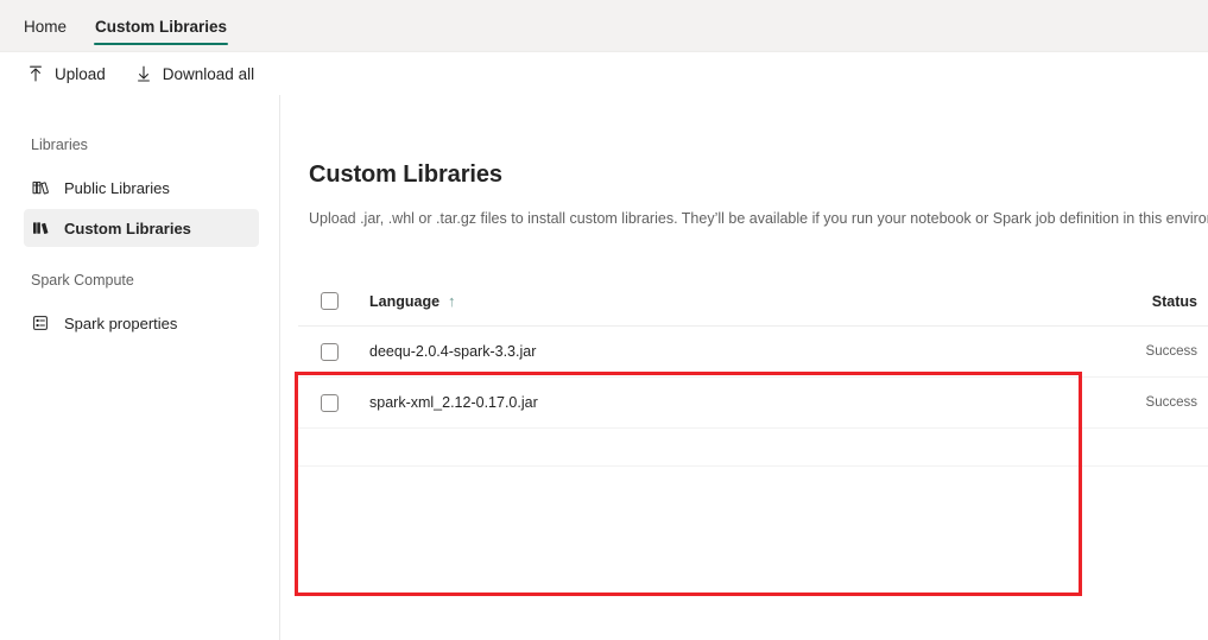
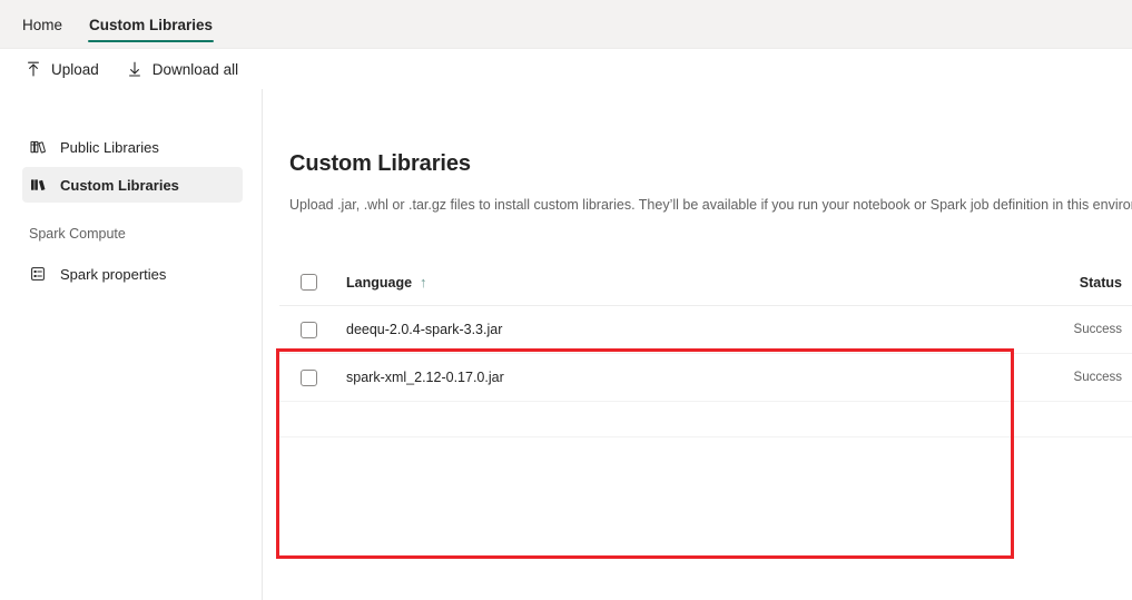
  Home
  Custom Libraries
  Upload
  Download all
- Libraries
  Public Libraries
  Custom Libraries
  Spark Compute
  Spark properties
  Custom Libraries
  Upload .jar, .whl or .tar.gz files to install custom libraries. They’ll be available if you run your notebook or Spark job definition in this enviro
  Language
  ↑
  Status
  deequ-2.0.4-spark-3.3.jar
  Success
  spark-xml_2.12-0.17.0.jar
  Success
